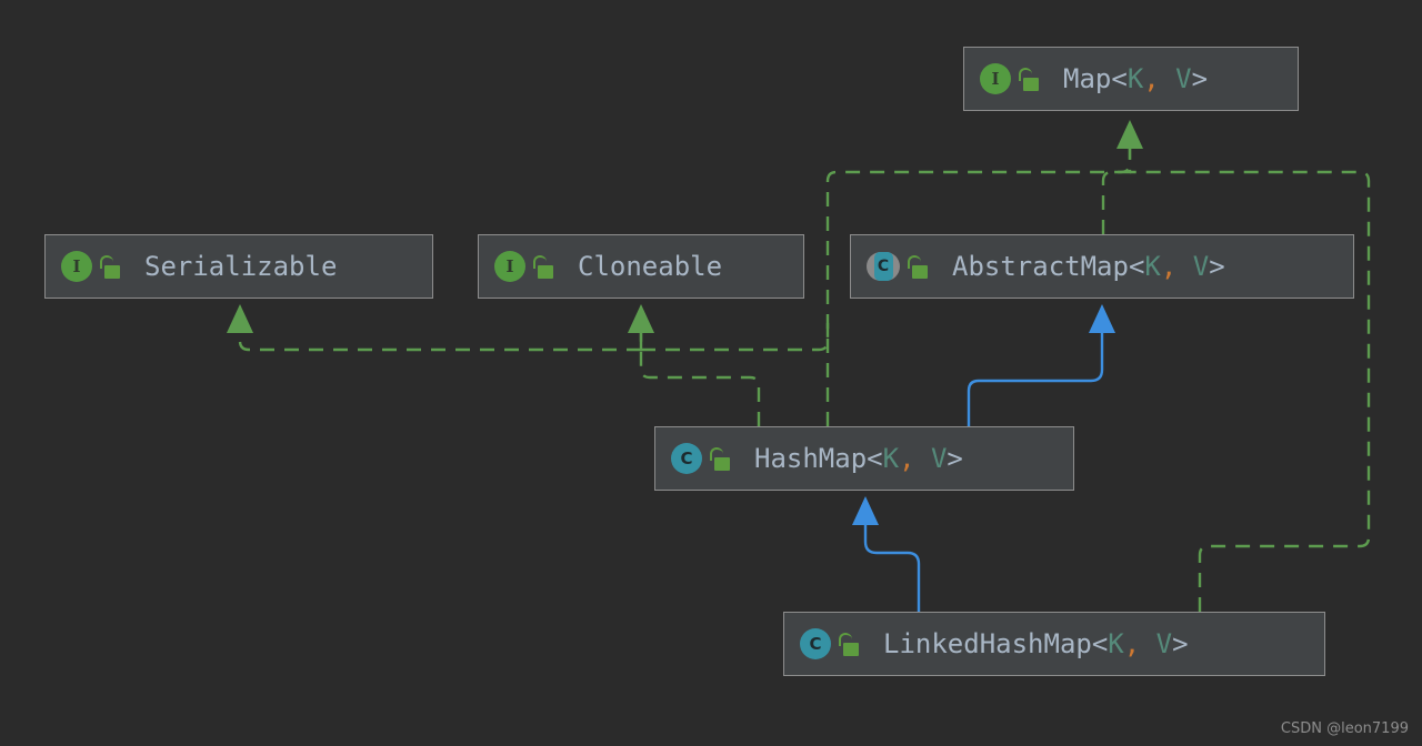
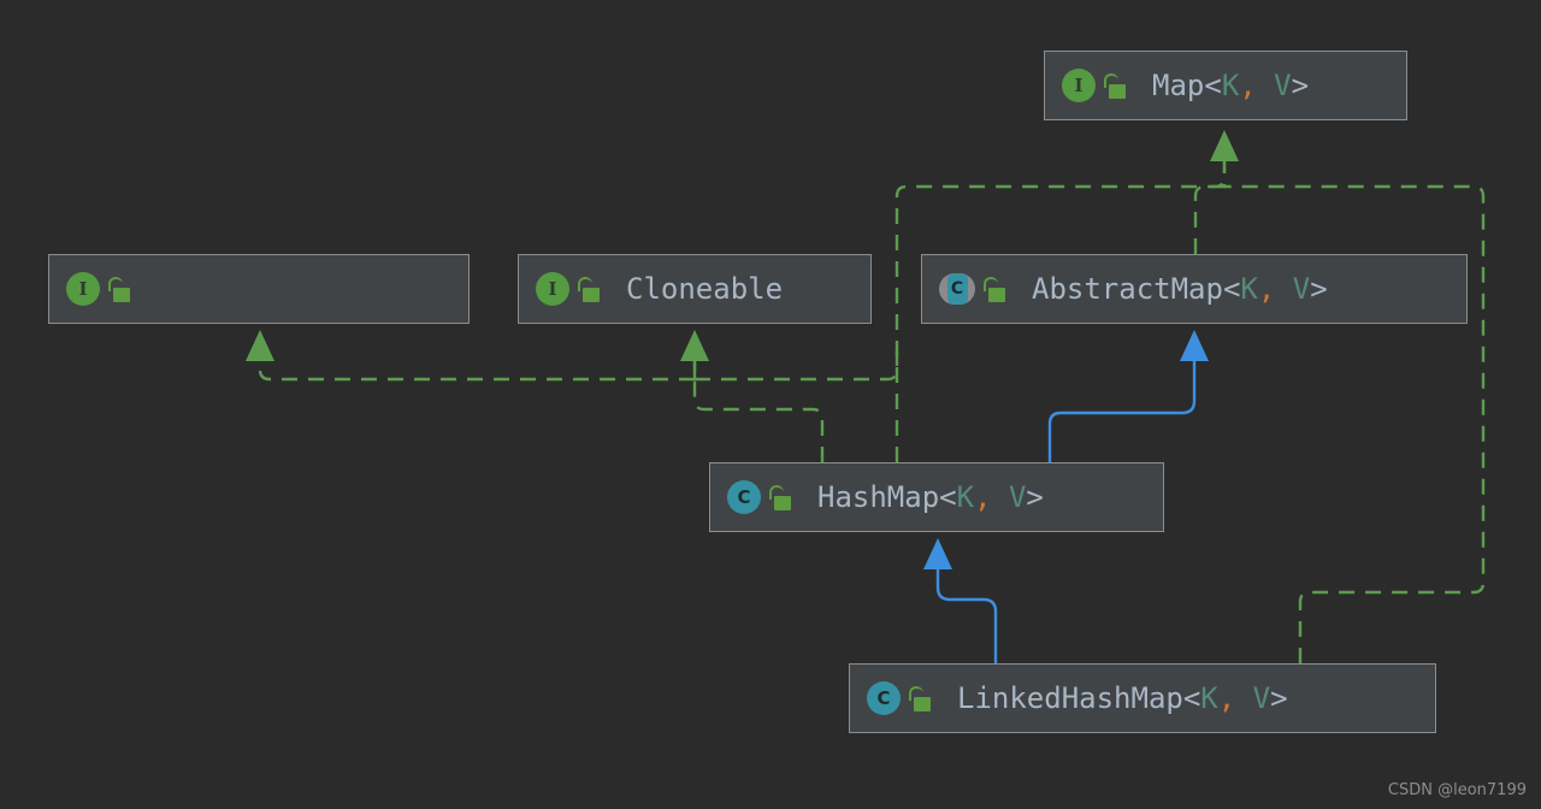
  I
  Map<K, V>
  I
- Serializable
  I
  Cloneable
  C
  AbstractMap<K, V>
  C
  HashMap<K, V>
  C
  LinkedHashMap<K, V>
  CSDN @leon7199
